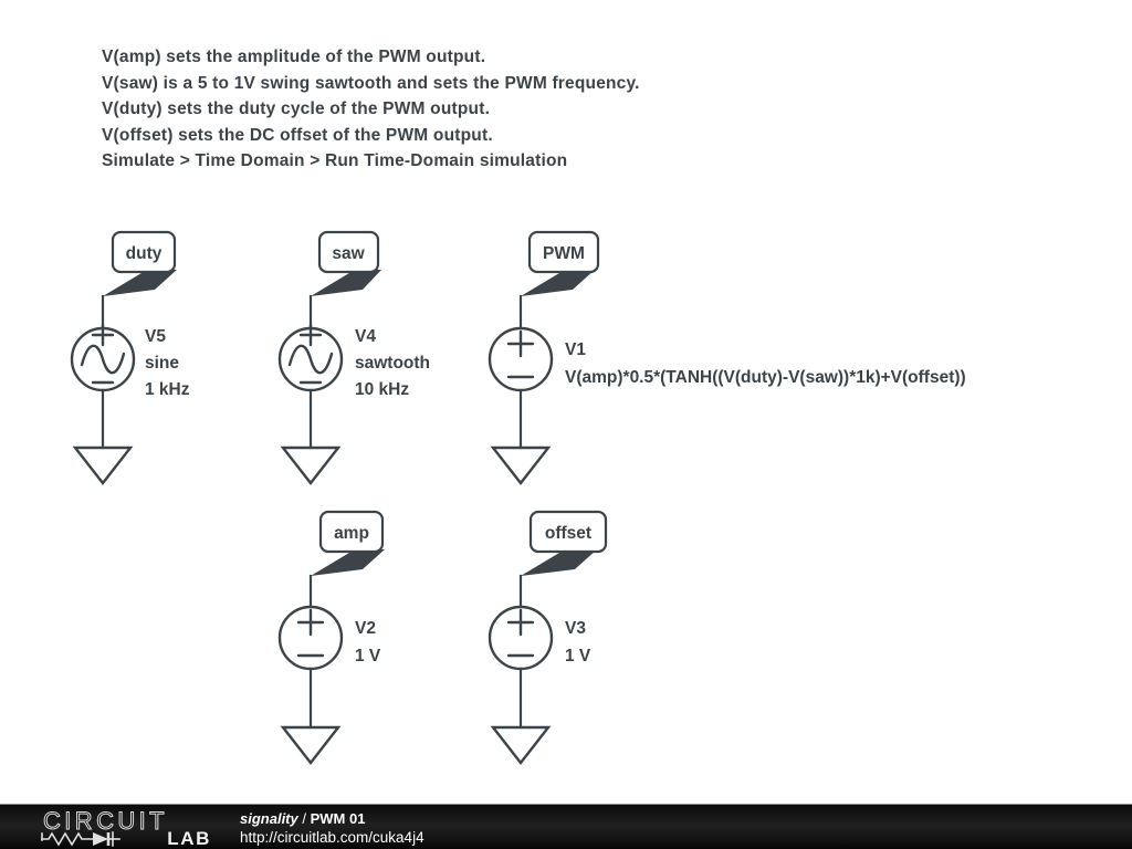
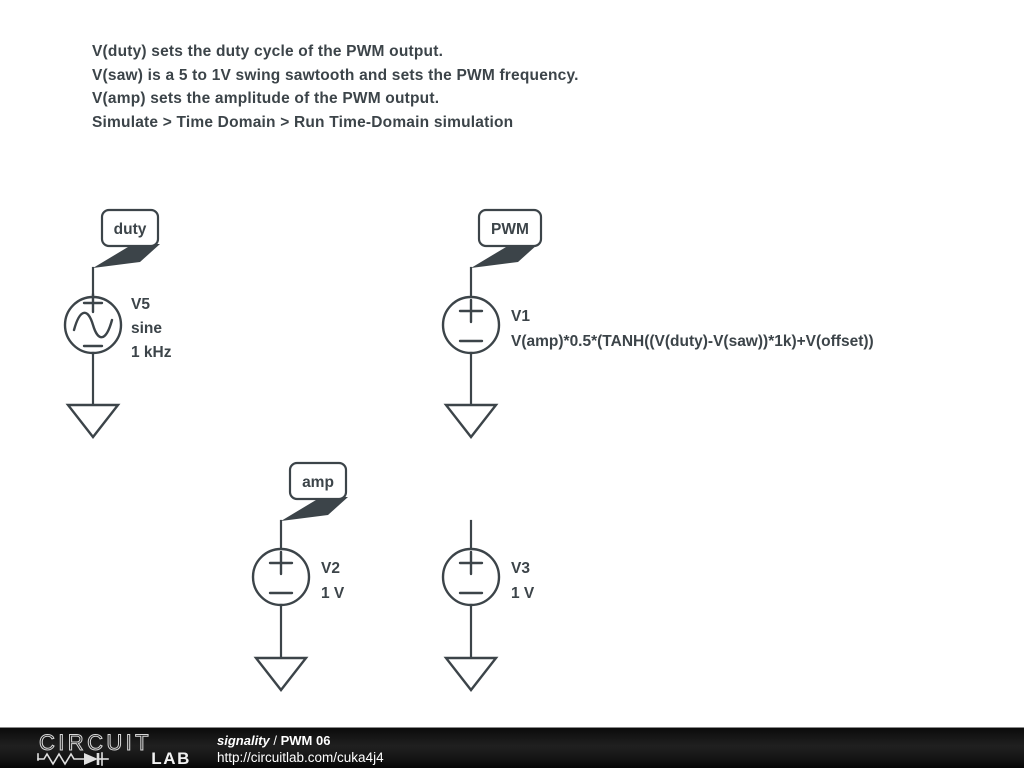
- V(amp) sets the amplitude of the PWM output.
+ V(duty) sets the duty cycle of the PWM output.
  V(saw) is a 5 to 1V swing sawtooth and sets the PWM frequency.
- V(duty) sets the duty cycle of the PWM output.
+ V(amp) sets the amplitude of the PWM output.
- V(offset) sets the DC offset of the PWM output.
  Simulate > Time Domain > Run Time-Domain simulation
  duty
  V5
  sine
  1 kHz
- saw
- V4
- sawtooth
- 10 kHz
  PWM
  V1
  V(amp)*0.5*(TANH((V(duty)-V(saw))*1k)+V(offset))
  amp
  V2
  1 V
- offset
  V3
  1 V
  CIRCUIT
  LAB
- signality / PWM 01
+ signality / PWM 06
  http://circuitlab.com/cuka4j4
